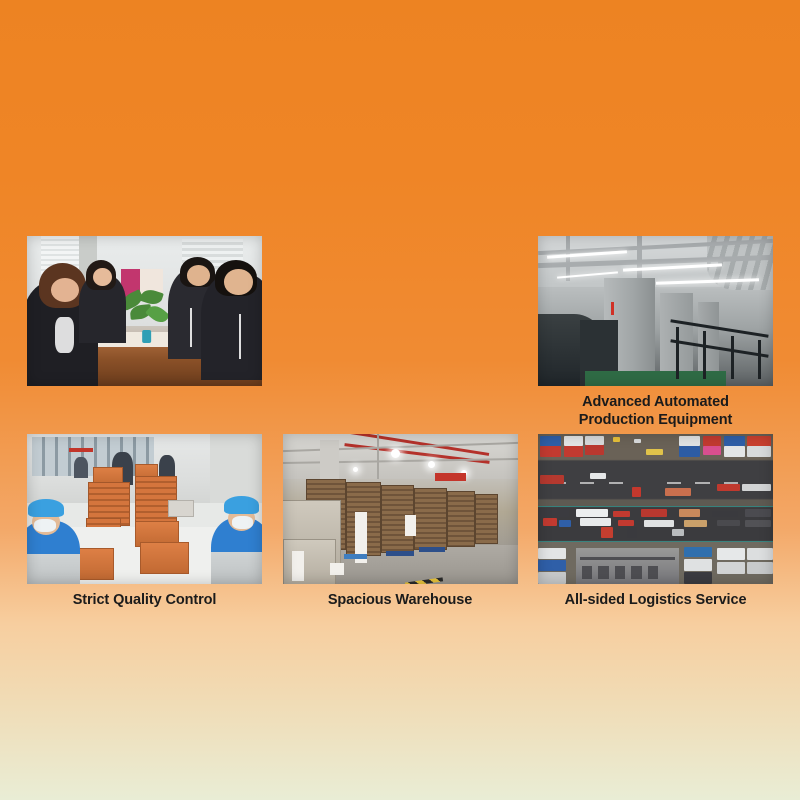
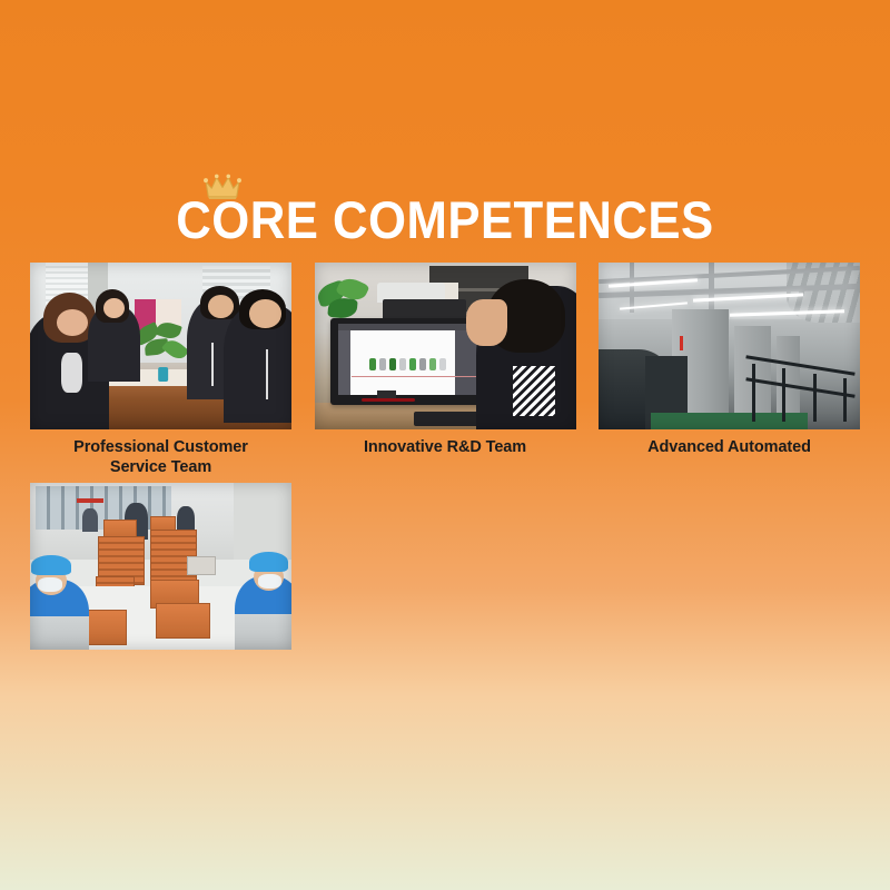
+ CORE COMPETENCES
+ Professional Customer
+ Service Team
+ Innovative R&D Team
  Advanced Automated
- Production Equipment
- Strict Quality Control
- Spacious Warehouse
- All-sided Logistics Service
